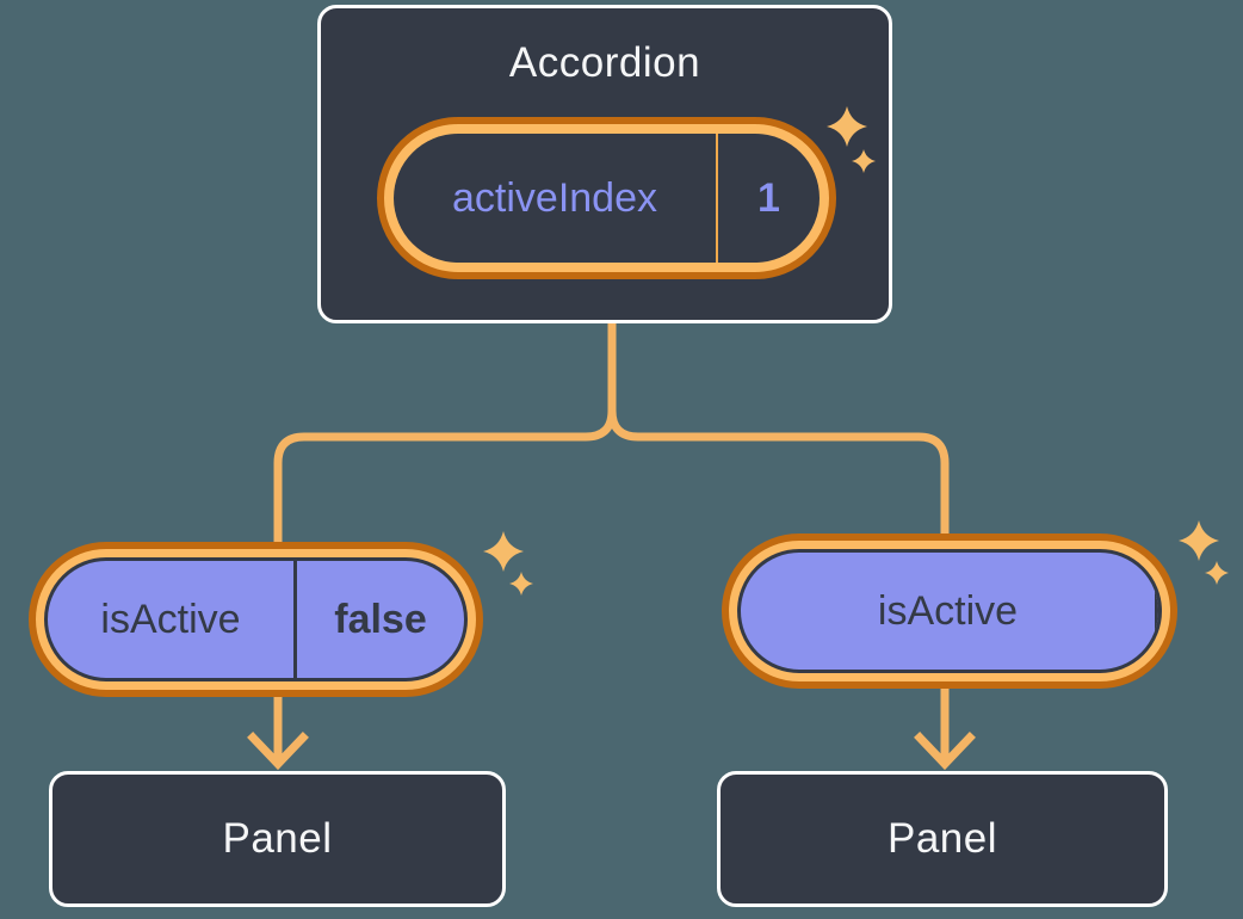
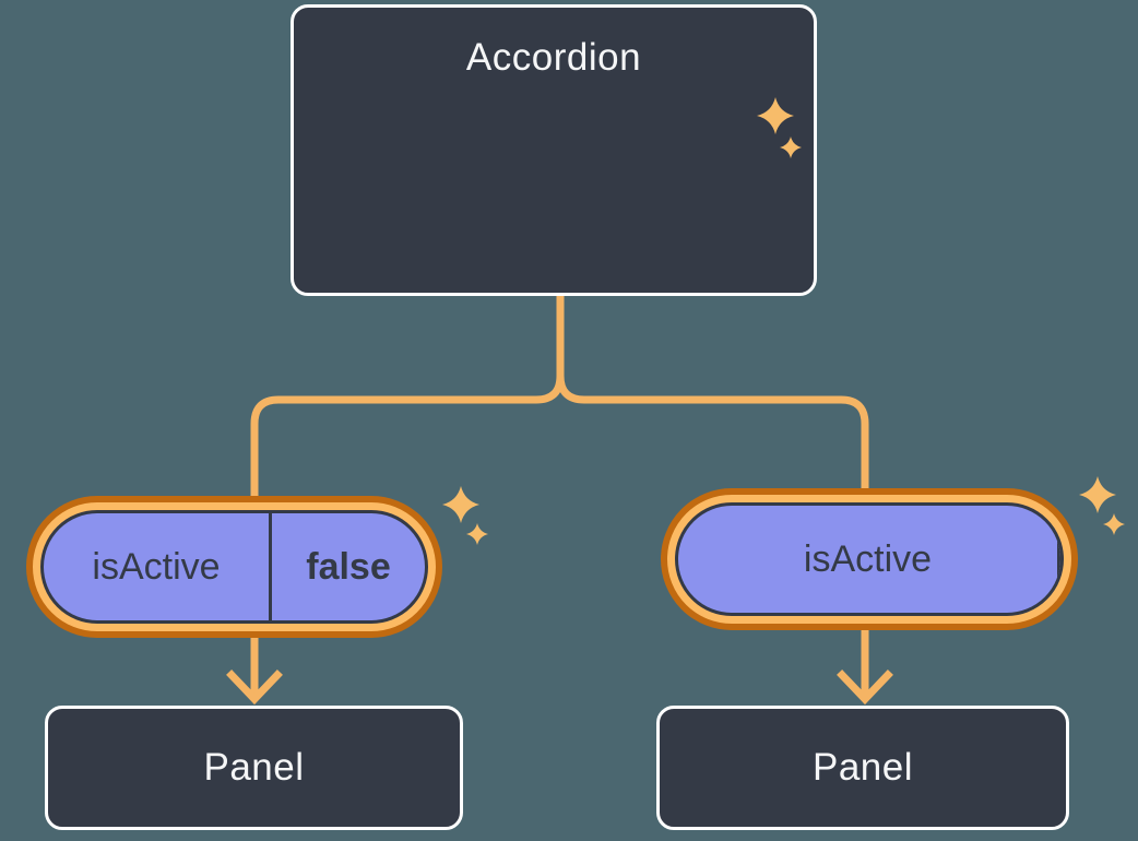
  Accordion
- activeIndex
- 1
  isActive
  false
  isActive
  Panel
  Panel
